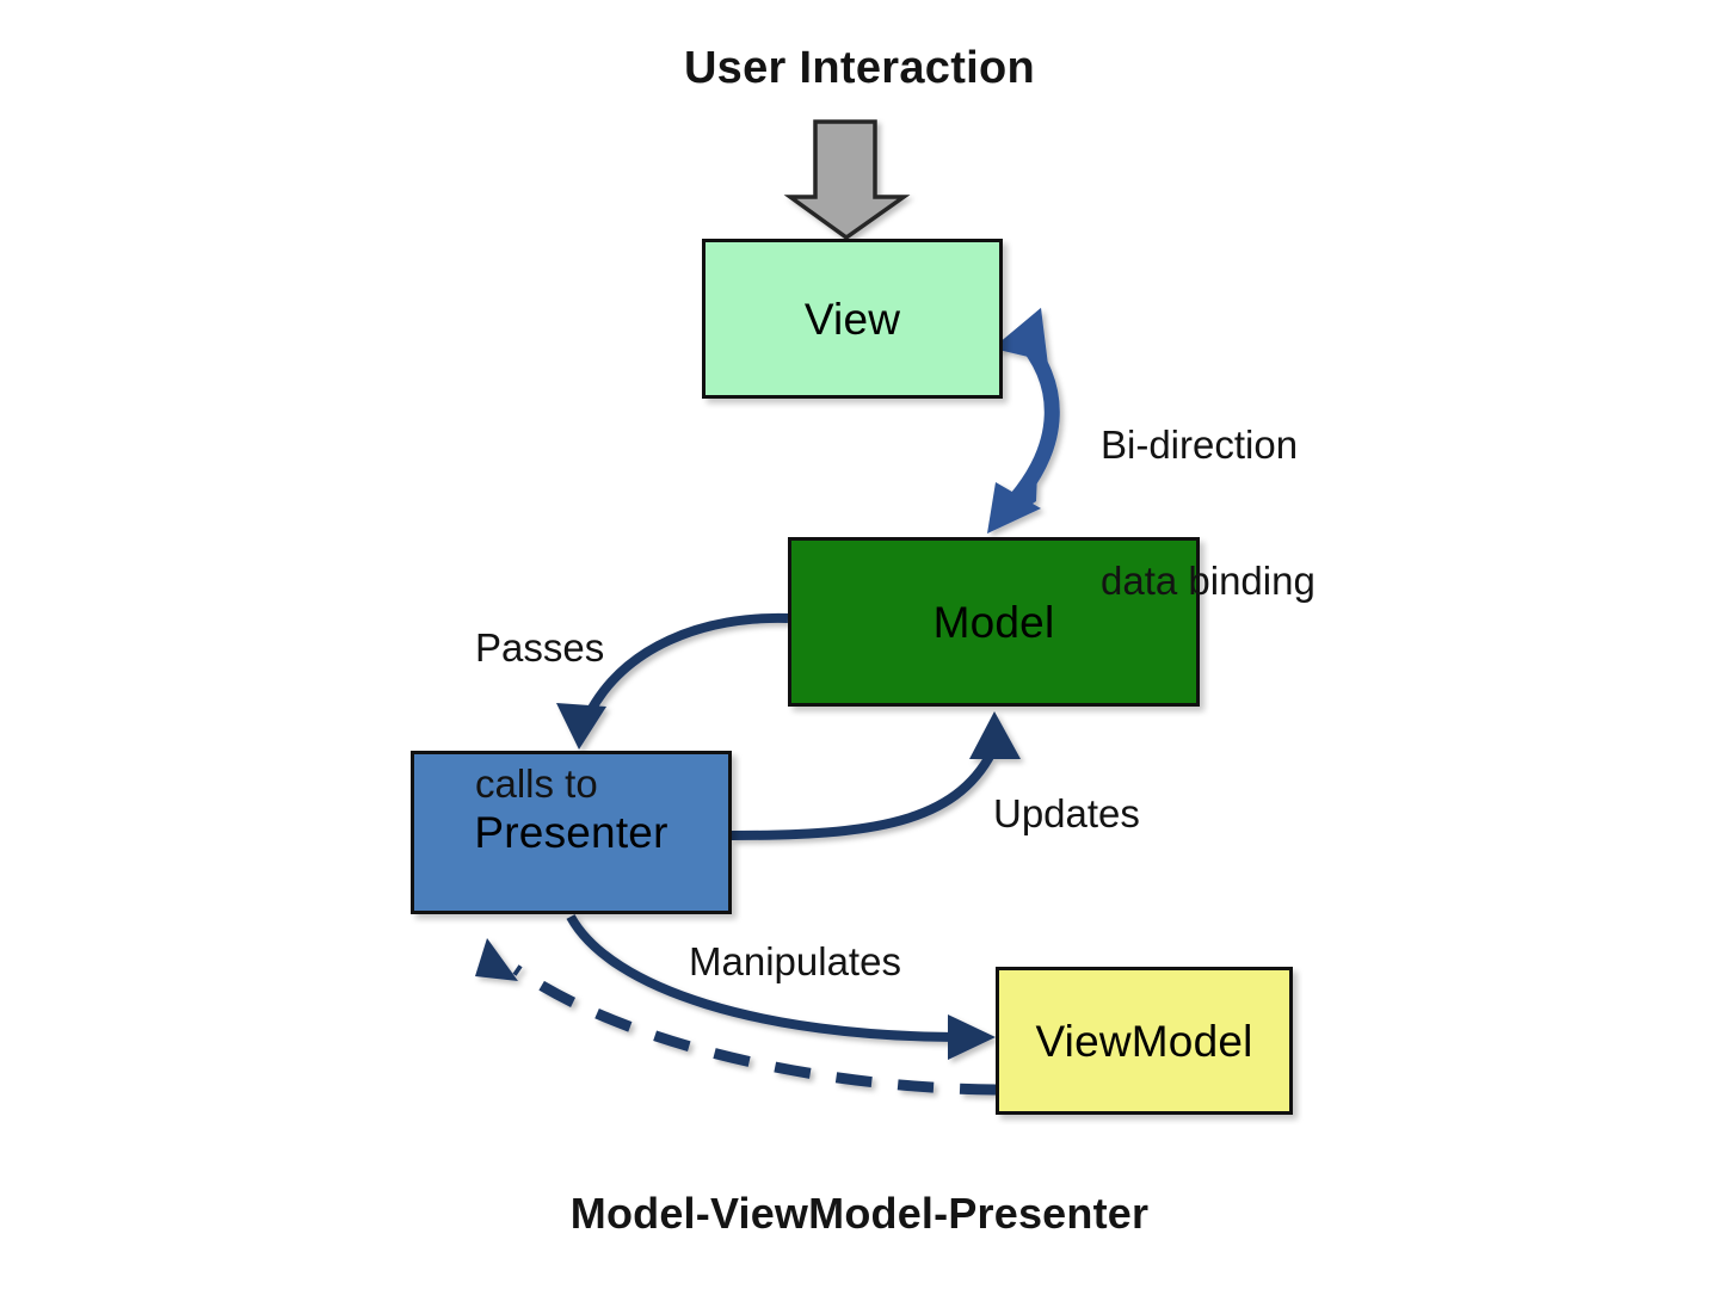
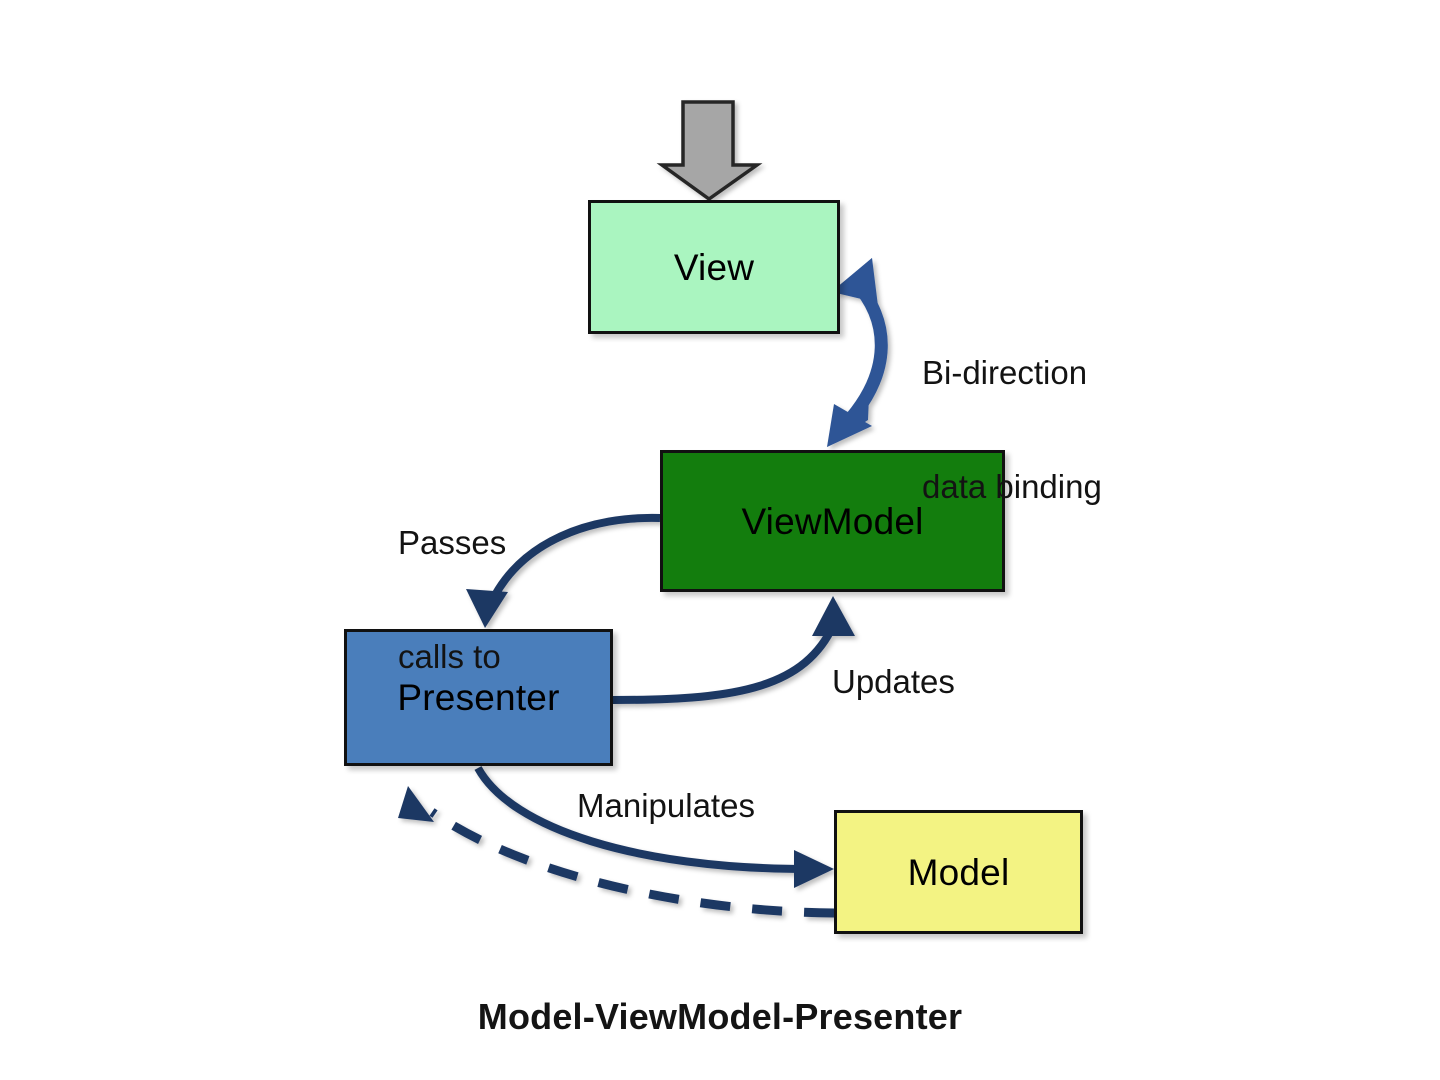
- User Interaction
  View
- Model
+ ViewModel
  Presenter
- ViewModel
+ Model
  Bi-direction
  data binding
  Passes
  calls to
  Updates
  Manipulates
  Model-ViewModel-Presenter
